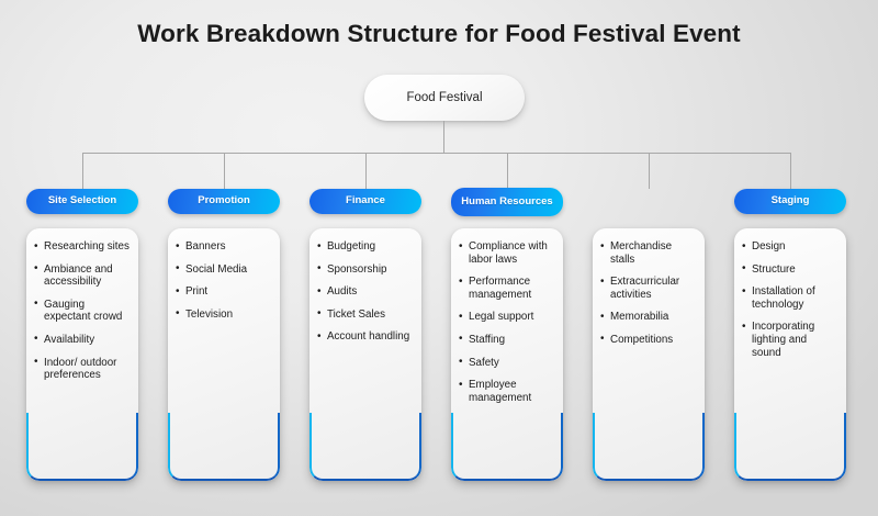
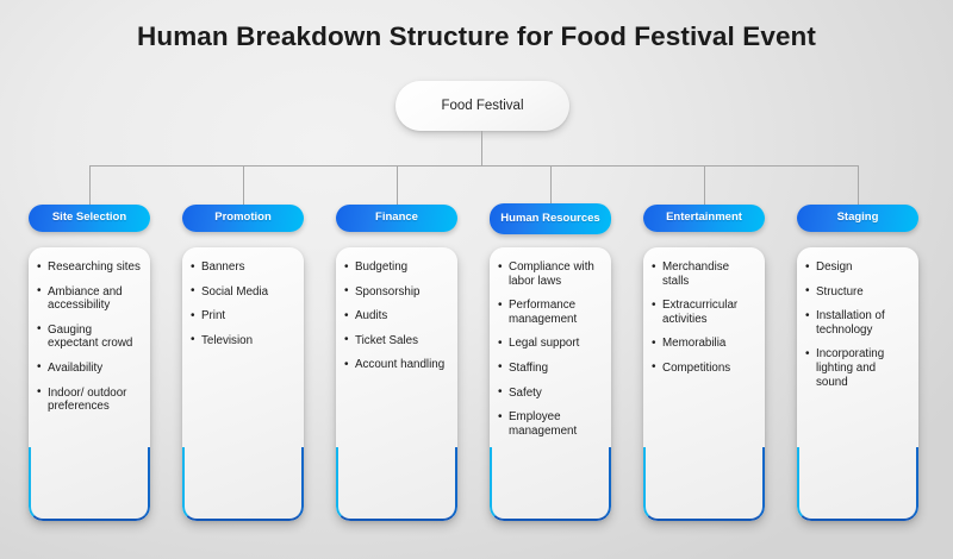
- Work Breakdown Structure for Food Festival Event
+ Human Breakdown Structure for Food Festival Event
  Food Festival
  Site Selection
  Researching sites
  Ambiance and accessibility
  Gauging expectant crowd
  Availability
  Indoor/ outdoor preferences
  Promotion
  Banners
  Social Media
  Print
  Television
  Finance
  Budgeting
  Sponsorship
  Audits
  Ticket Sales
  Account handling
  Human Resources
  Compliance with labor laws
  Performance management
  Legal support
  Staffing
  Safety
  Employee management
+ Entertainment
  Merchandise stalls
  Extracurricular activities
  Memorabilia
  Competitions
  Staging
  Design
  Structure
  Installation of technology
  Incorporating lighting and sound
